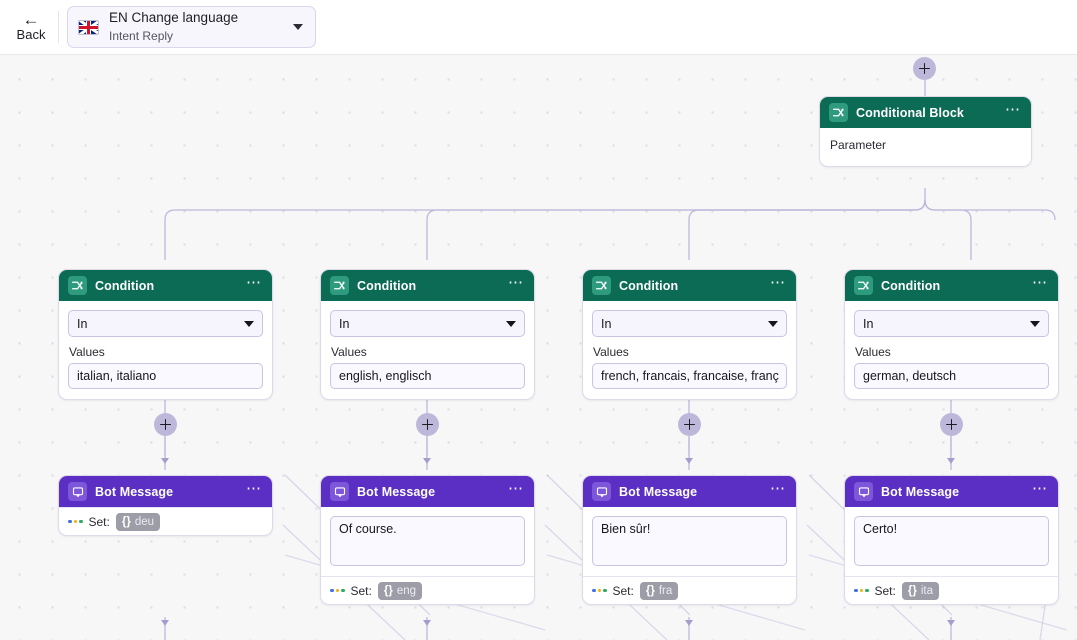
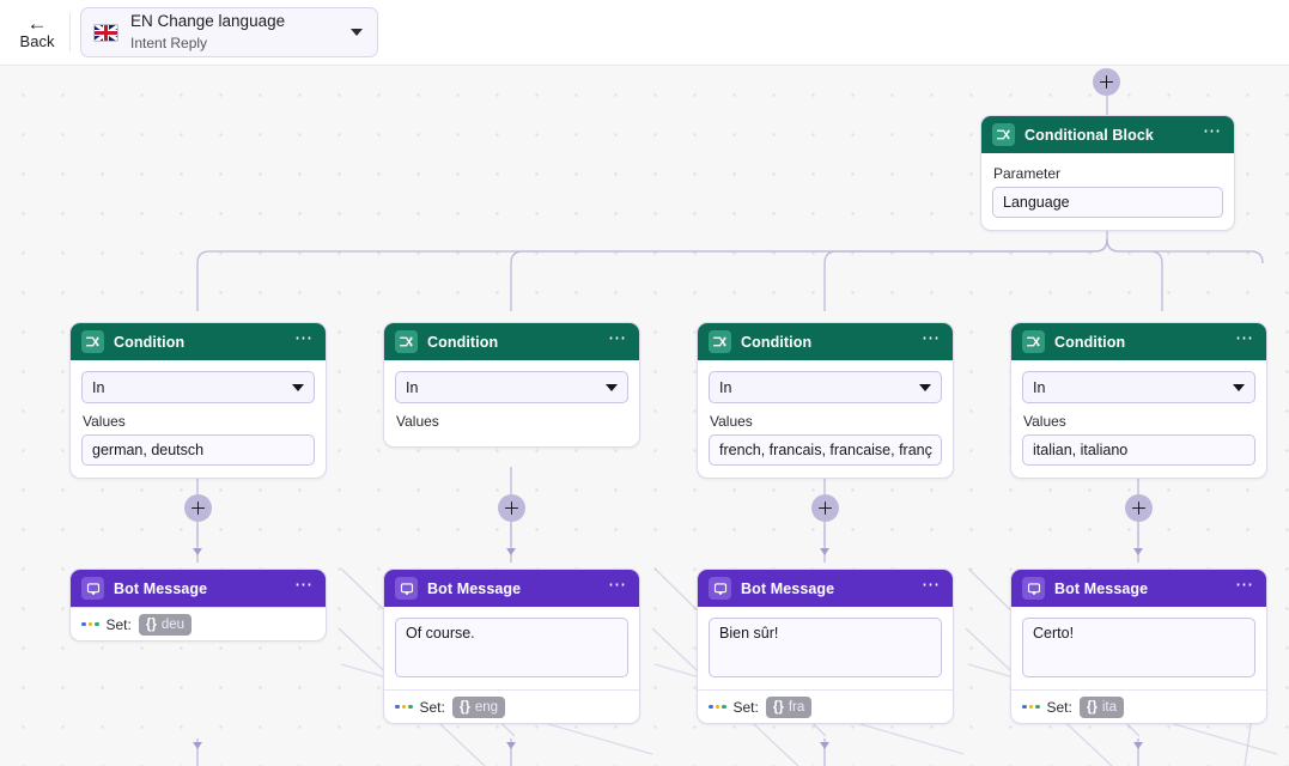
  ←
  Back
  EN Change language Intent Reply
  Conditional Block
  ⋯
  Parameter
+ Language
  Condition
  ⋯
  In
  Values
- italian, italiano
+ german, deutsch
  Condition
  ⋯
  In
  Values
- english, englisch
  Condition
  ⋯
  In
  Values
  french, francais, francaise, franç
  Condition
  ⋯
  In
  Values
- german, deutsch
+ italian, italiano
  Bot Message
  ⋯
  Set:
  {}
  deu
  Bot Message
  ⋯
  Of course.
  Set:
  {}
  eng
  Bot Message
  ⋯
  Bien sûr!
  Set:
  {}
  fra
  Bot Message
  ⋯
  Certo!
  Set:
  {}
  ita
